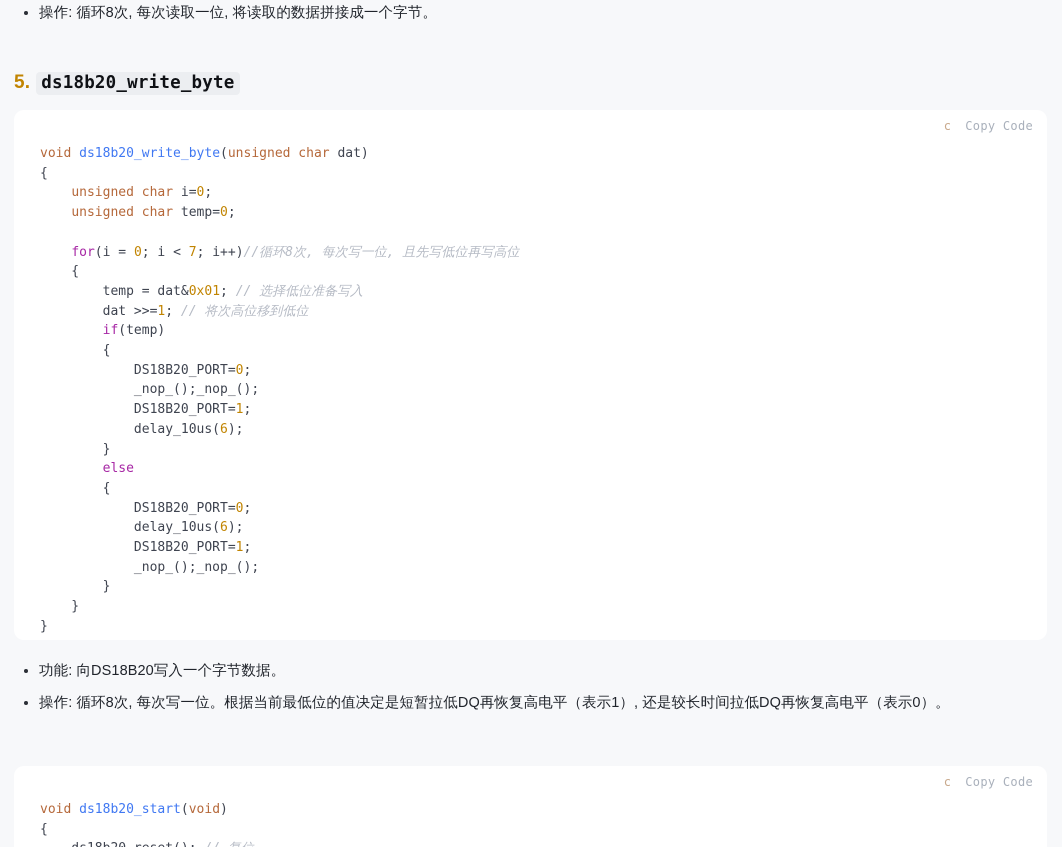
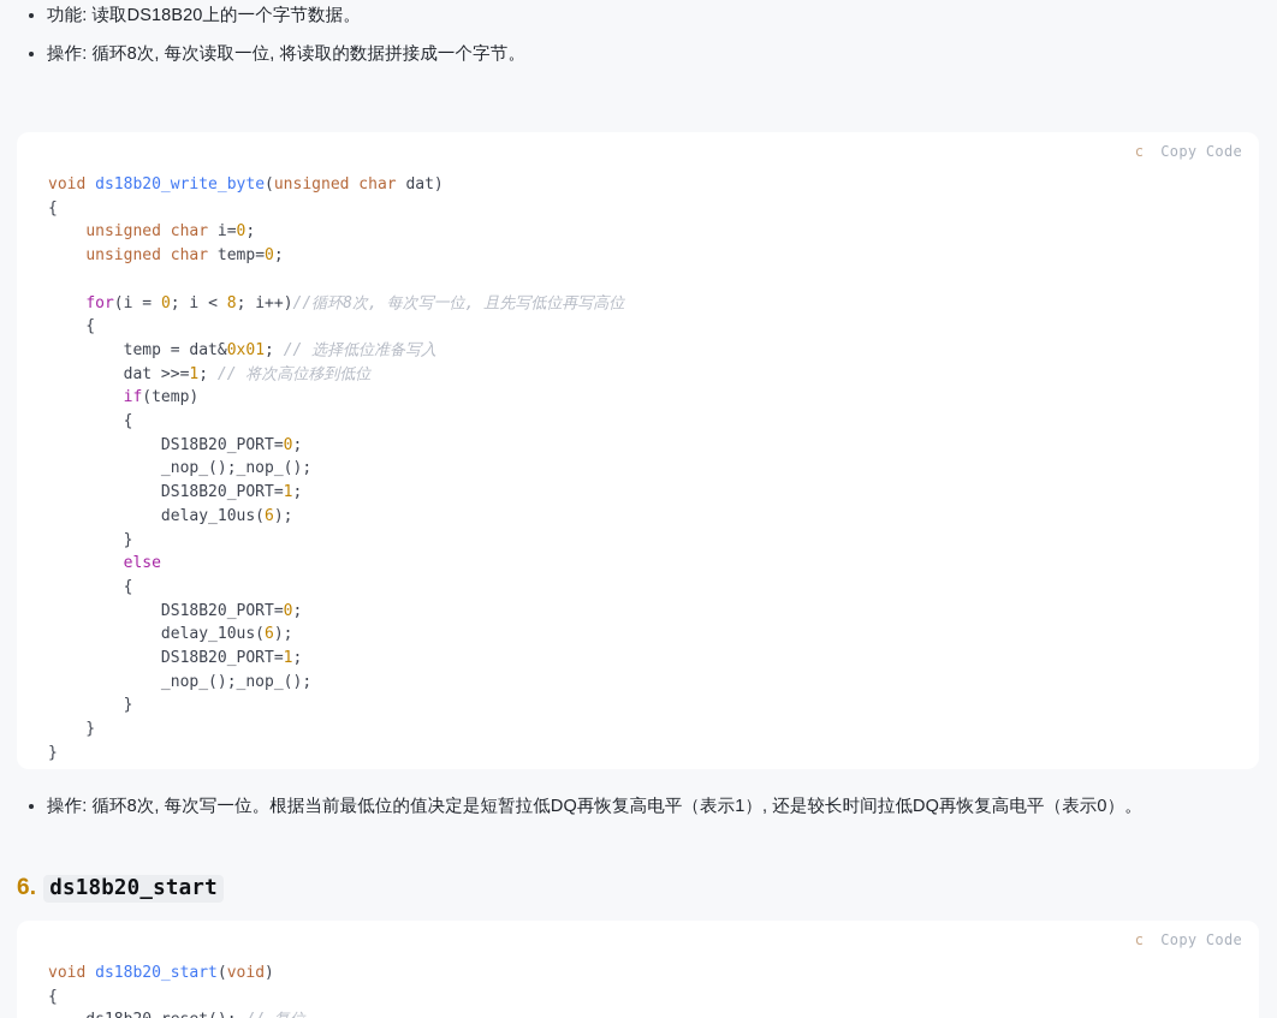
+ 功能: 读取DS18B20上的一个字节数据。
  操作: 循环8次, 每次读取一位, 将读取的数据拼接成一个字节。
- 5. ds18b20_write_byte
  c
  Copy Code
- void ds18b20_write_byte(unsigned char dat) { unsigned char i=0; unsigned char temp=0; for(i = 0; i < 7; i++)//循环8次, 每次写一位, 且先写低位再写高位 { temp = dat&0x01; // 选择低位准备写入 dat >>=1; // 将次高位移到低位 if(temp) { DS18B20_PORT=0; _nop_();_nop_(); DS18B20_PORT=1; delay_10us(6); } else { DS18B20_PORT=0; delay_10us(6); DS18B20_PORT=1; _nop_();_nop_(); } } }
+ void ds18b20_write_byte(unsigned char dat) { unsigned char i=0; unsigned char temp=0; for(i = 0; i < 8; i++)//循环8次, 每次写一位, 且先写低位再写高位 { temp = dat&0x01; // 选择低位准备写入 dat >>=1; // 将次高位移到低位 if(temp) { DS18B20_PORT=0; _nop_();_nop_(); DS18B20_PORT=1; delay_10us(6); } else { DS18B20_PORT=0; delay_10us(6); DS18B20_PORT=1; _nop_();_nop_(); } } }
- 功能: 向DS18B20写入一个字节数据。
  操作: 循环8次, 每次写一位。根据当前最低位的值决定是短暂拉低DQ再恢复高电平（表示1）, 还是较长时间拉低DQ再恢复高电平（表示0）。
+ 6. ds18b20_start
  c
  Copy Code
